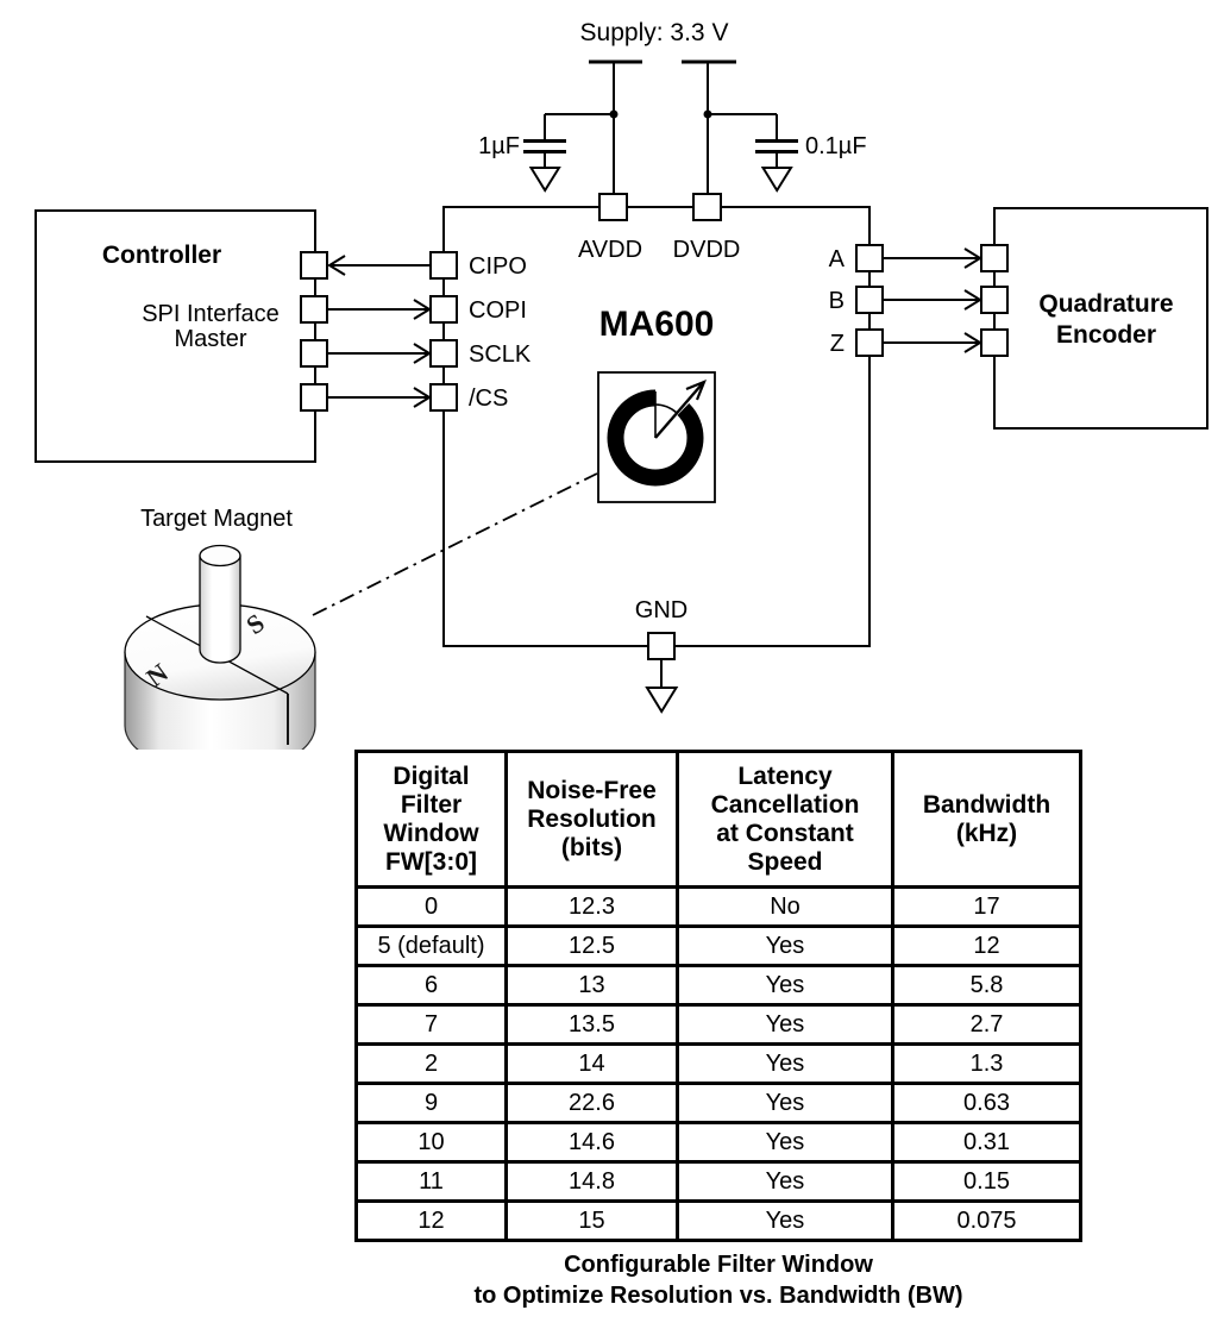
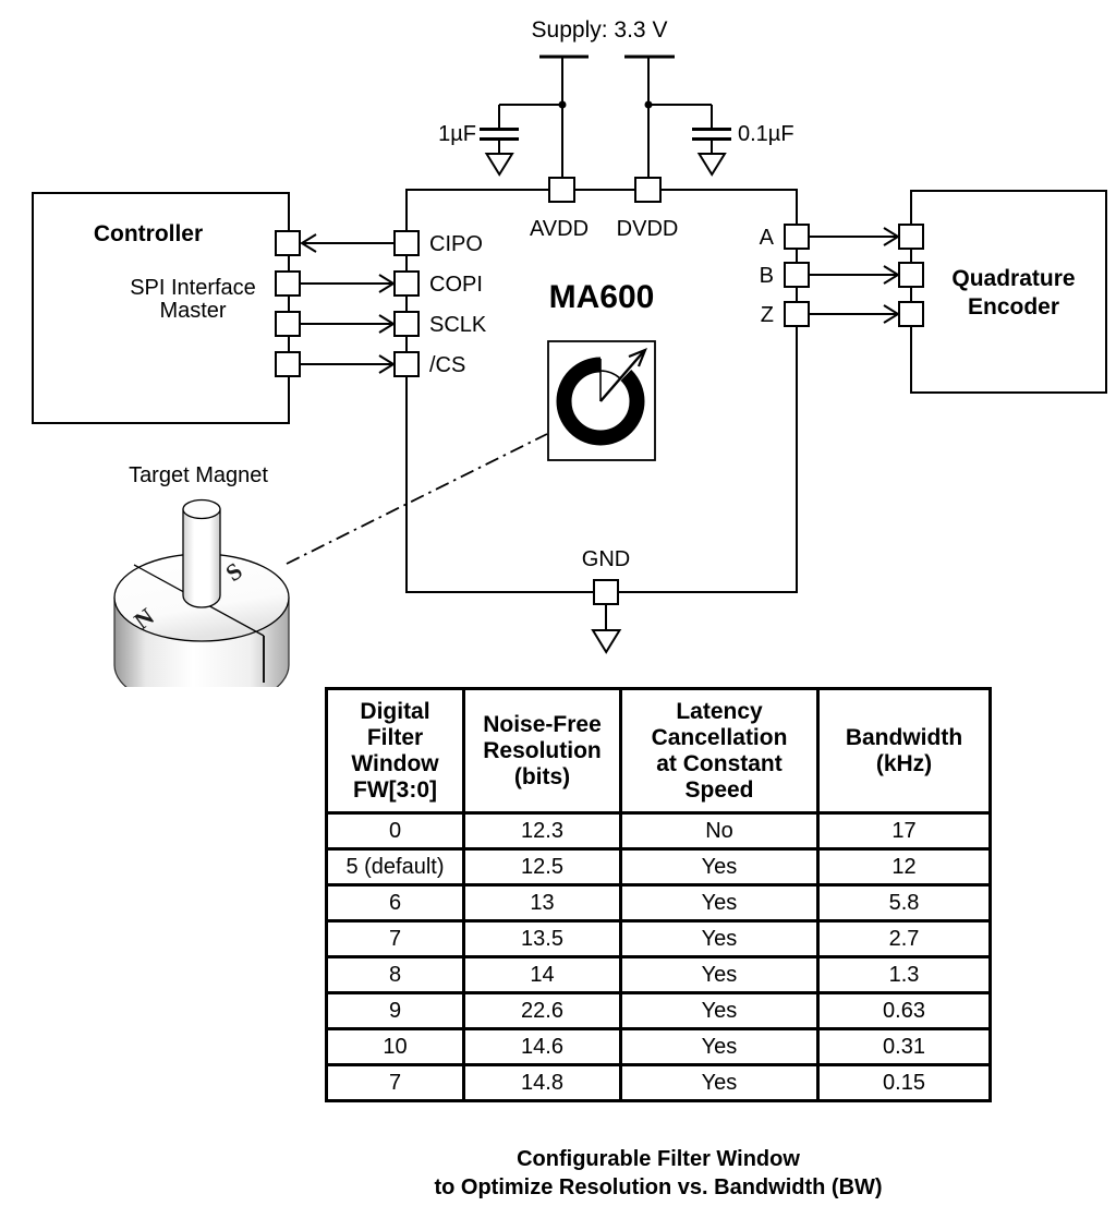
  Supply: 3.3 V
  1µF
  0.1µF
  Controller
  SPI Interface
  Master
  MA600
  Quadrature
  Encoder
  CIPO
  COPI
  SCLK
  /CS
  AVDD
  DVDD
  A
  B
  Z
  GND
  Target Magnet
  Digital Filter Window FW[3:0]	Noise-Free Resolution (bits)	Latency Cancellation at Constant Speed	Bandwidth (kHz)
  0	12.3	No	17
  5 (default)	12.5	Yes	12
  6	13	Yes	5.8
  7	13.5	Yes	2.7
- 2	14	Yes	1.3
+ 8	14	Yes	1.3
  9	22.6	Yes	0.63
  10	14.6	Yes	0.31
- 11	14.8	Yes	0.15
+ 7	14.8	Yes	0.15
- 12	15	Yes	0.075
  Configurable Filter Window
  to Optimize Resolution vs. Bandwidth (BW)
